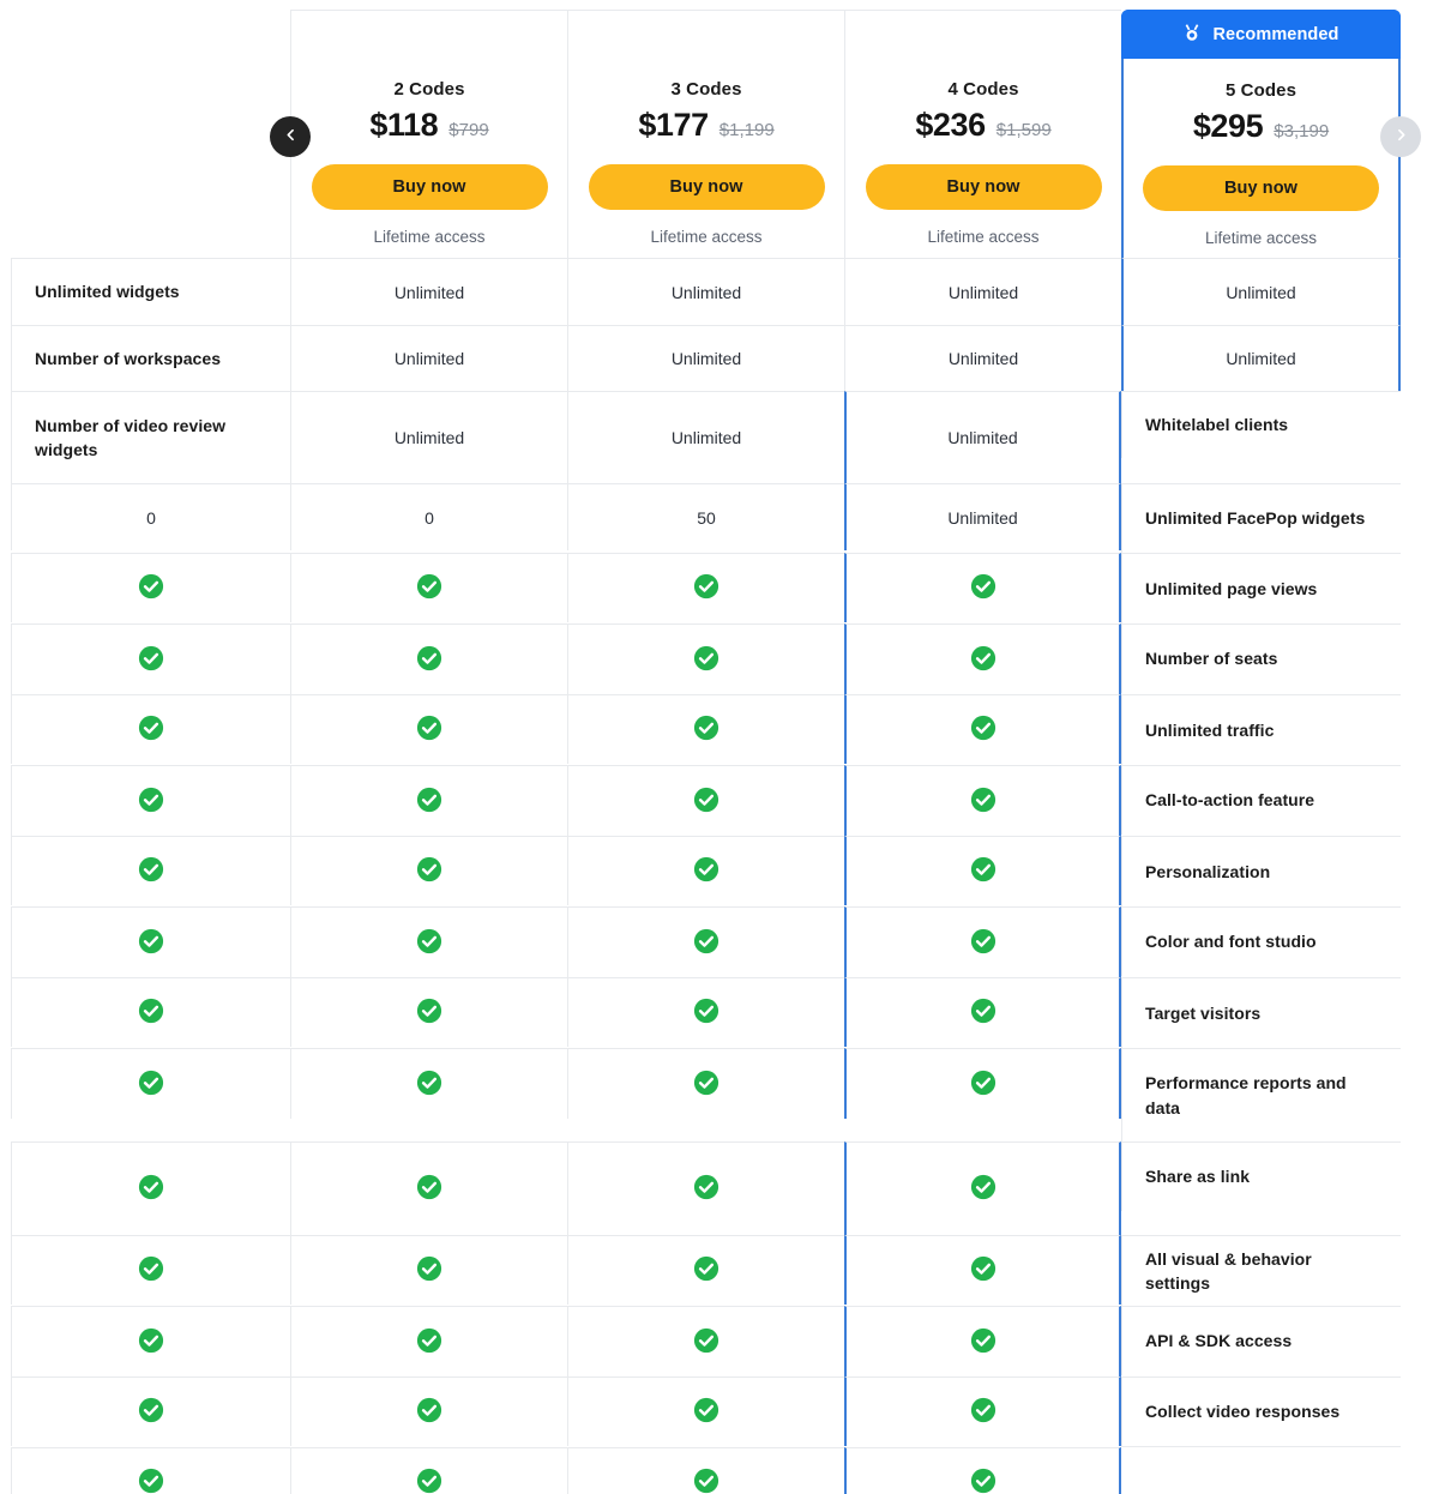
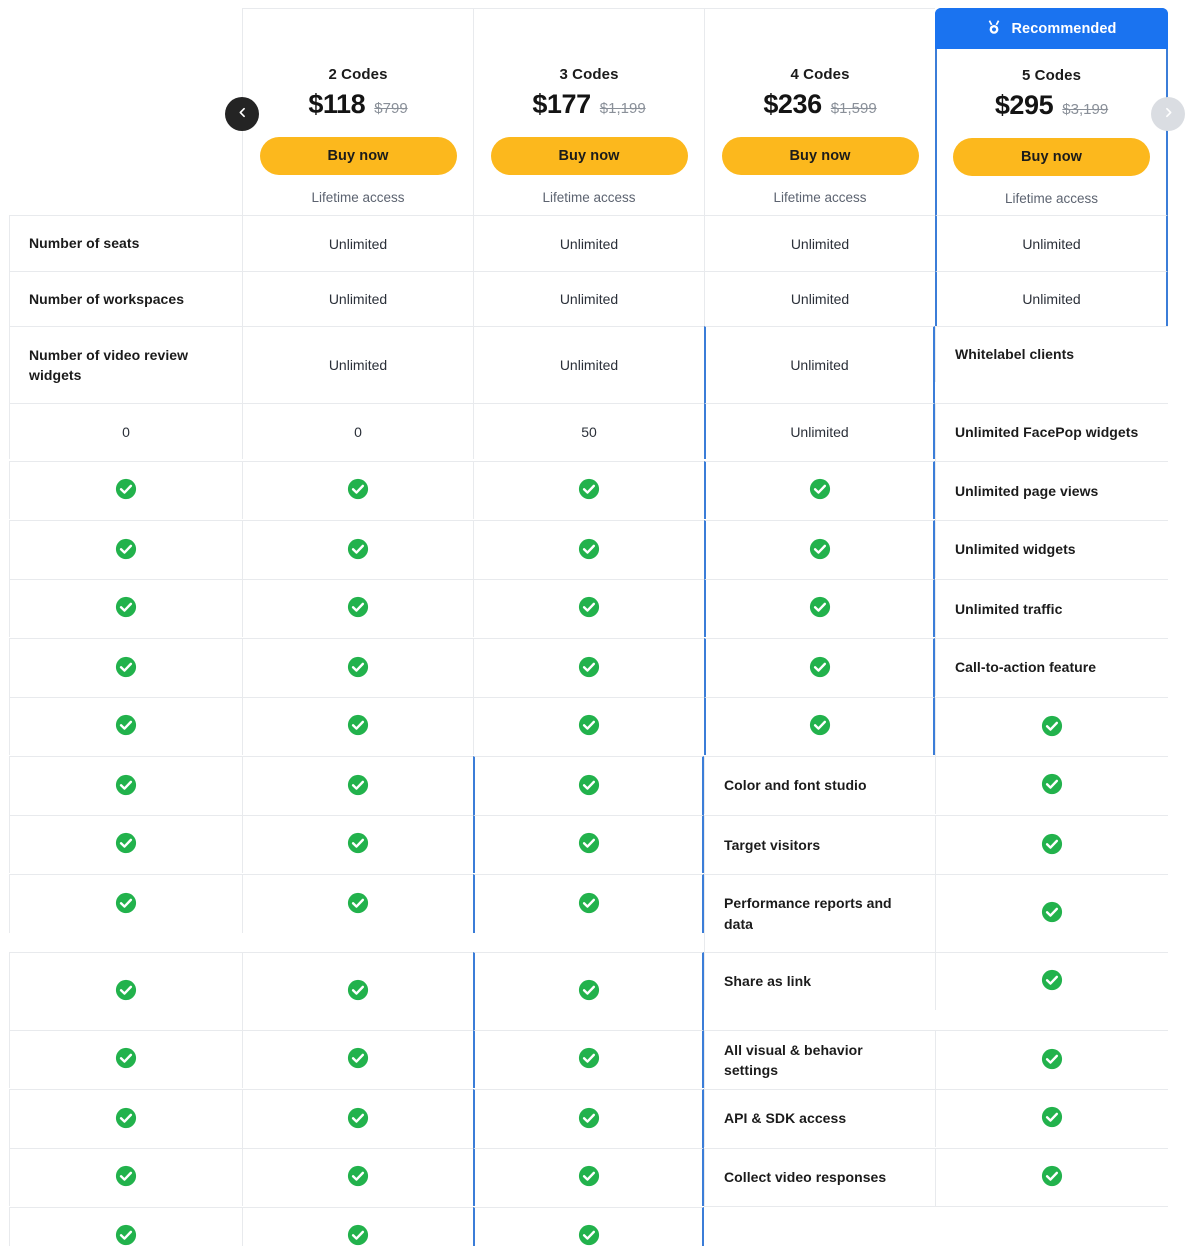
  2 Codes
  $118
  $799
  Buy now
  Lifetime access
  3 Codes
  $177
  $1,199
  Buy now
  Lifetime access
  4 Codes
  $236
  $1,599
  Buy now
  Lifetime access
  Recommended
  5 Codes
  $295
  $3,199
  Buy now
  Lifetime access
- Unlimited widgets
+ Number of seats
  Unlimited
  Unlimited
  Unlimited
  Unlimited
  Number of workspaces
  Unlimited
  Unlimited
  Unlimited
  Unlimited
  Number of video review widgets
  Unlimited
  Unlimited
  Unlimited
  Whitelabel clients
  0
  0
  50
  Unlimited
  Unlimited FacePop widgets
  Unlimited page views
- Number of seats
+ Unlimited widgets
  Unlimited traffic
  Call-to-action feature
- Personalization
  Color and font studio
  Target visitors
  Performance reports and data
  Share as link
  All visual & behavior settings
  API & SDK access
  Collect video responses
